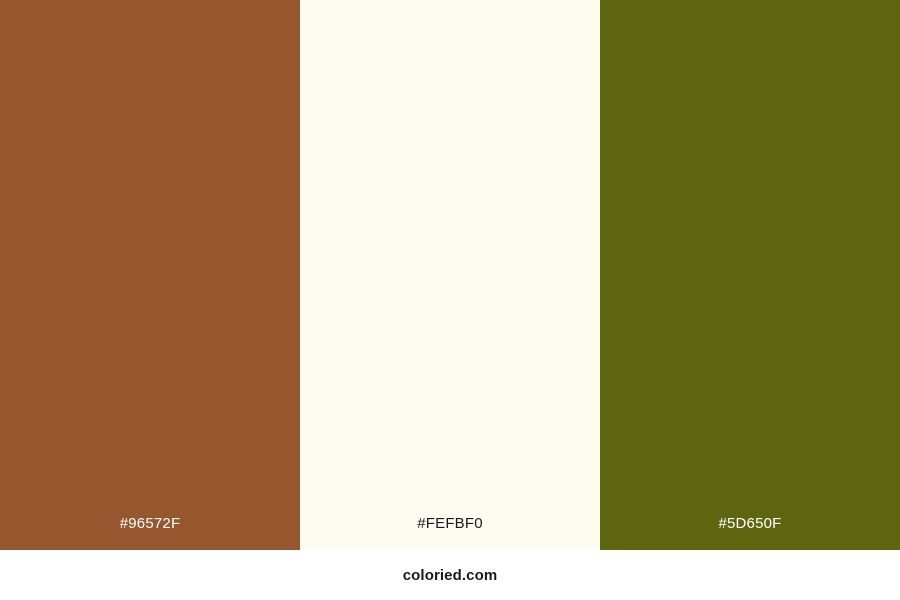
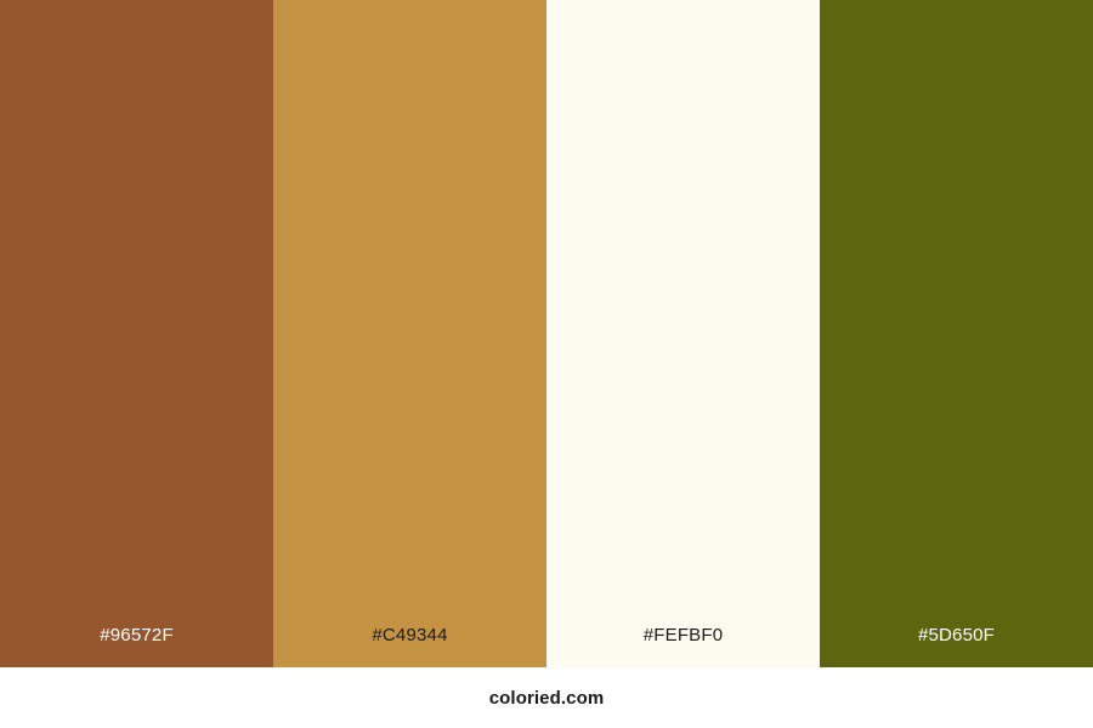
  #96572F
+ #C49344
  #FEFBF0
  #5D650F
  coloried.com
